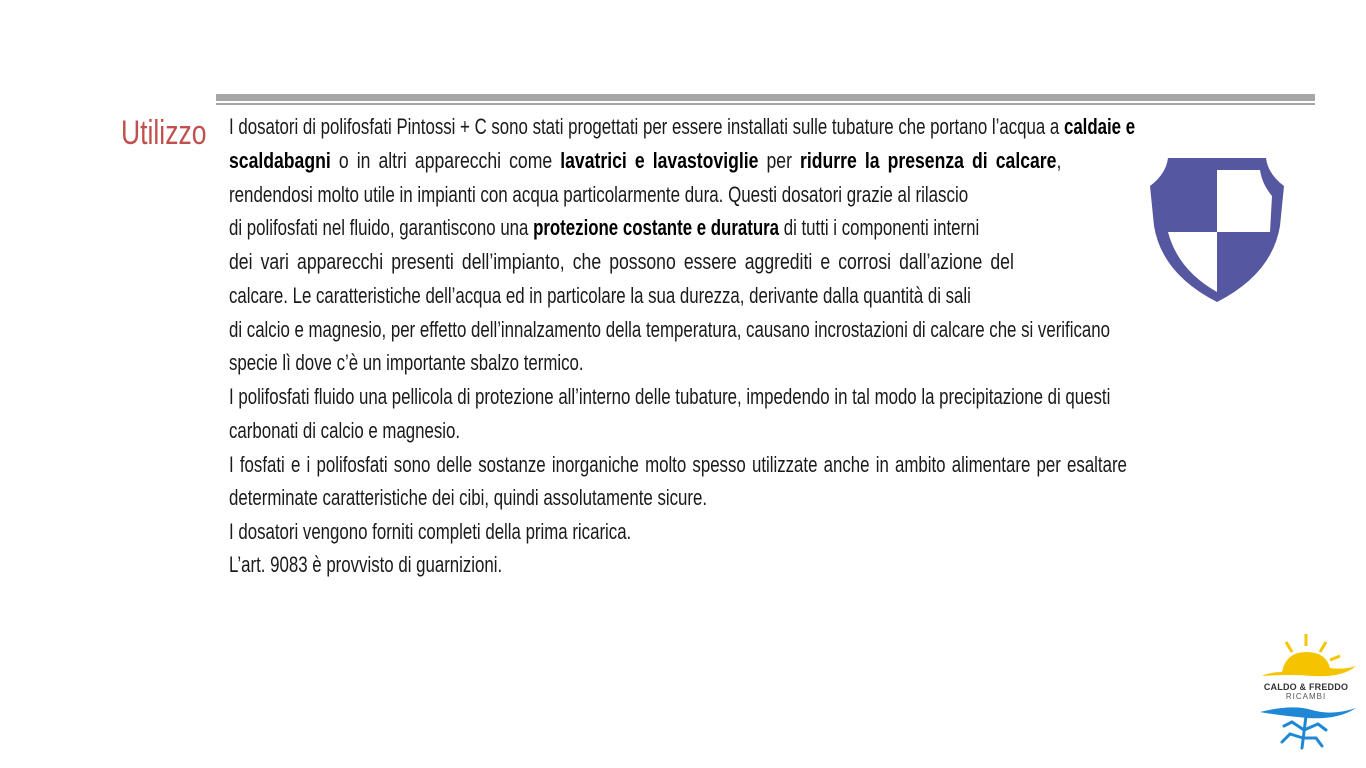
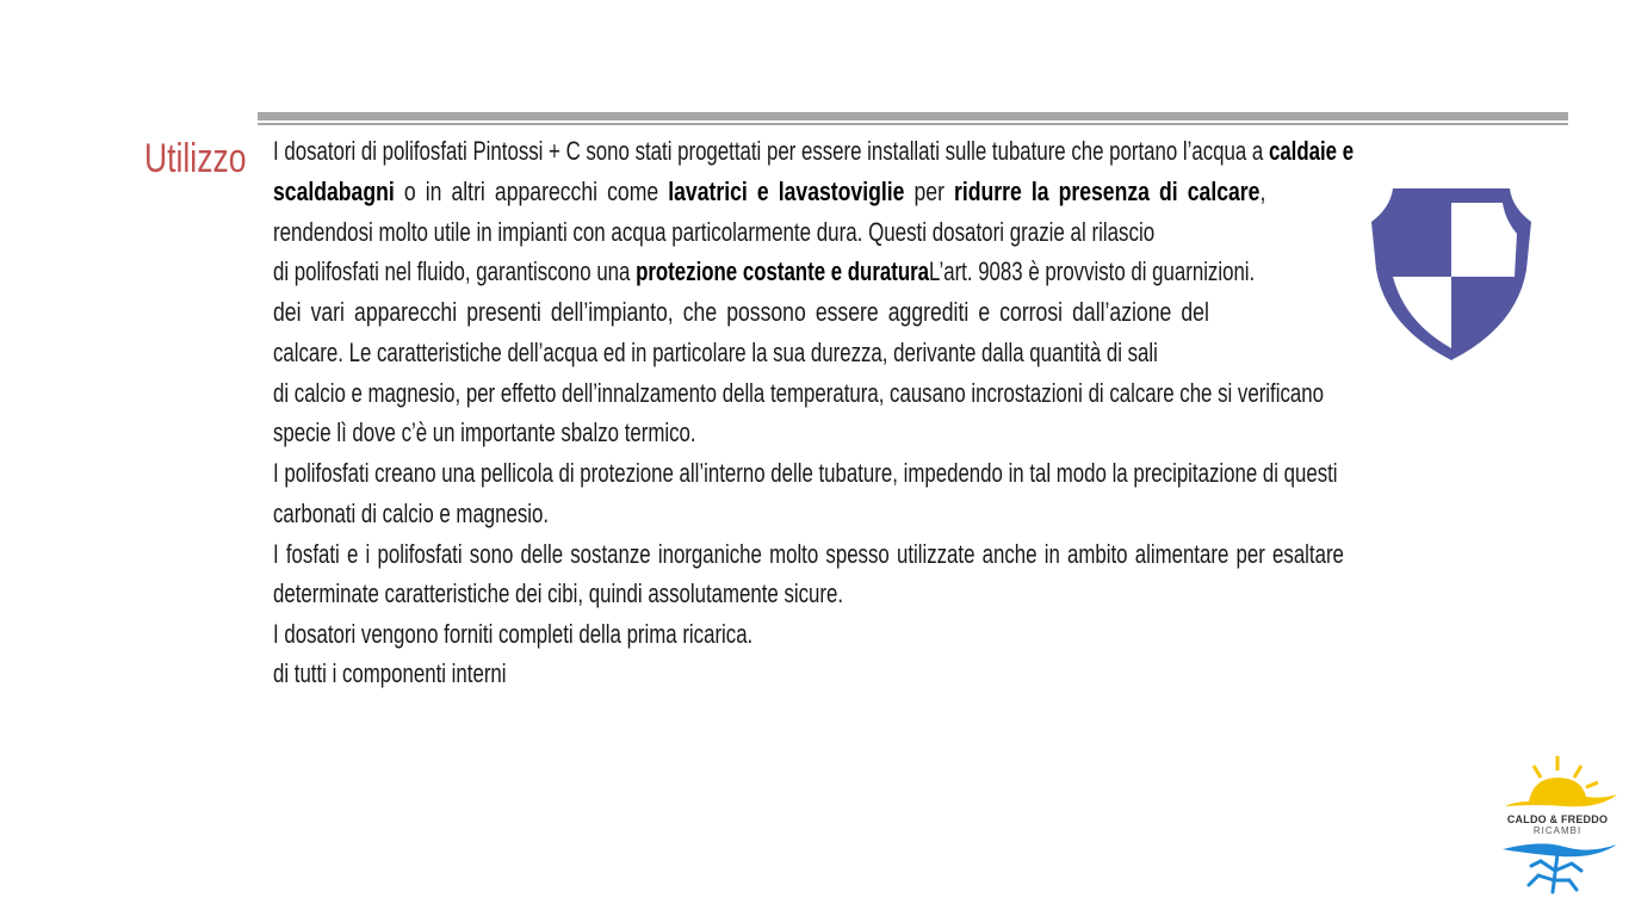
  Utilizzo
  I dosatori di polifosfati Pintossi + C sono stati progettati per essere installati sulle tubature che portano l’acqua a caldaie e
  scaldabagni o in altri apparecchi come lavatrici e lavastoviglie per ridurre la presenza di calcare,
  rendendosi molto utile in impianti con acqua particolarmente dura. Questi dosatori grazie al rilascio
- di polifosfati nel fluido, garantiscono una protezione costante e duratura di tutti i componenti interni
+ di polifosfati nel fluido, garantiscono una protezione costante e duraturaL’art. 9083 è provvisto di guarnizioni.
  dei vari apparecchi presenti dell’impianto, che possono essere aggrediti e corrosi dall’azione del
  calcare. Le caratteristiche dell’acqua ed in particolare la sua durezza, derivante dalla quantità di sali
  di calcio e magnesio, per effetto dell’innalzamento della temperatura, causano incrostazioni di calcare che si verificano
  specie lì dove c’è un importante sbalzo termico.
- I polifosfati fluido una pellicola di protezione all’interno delle tubature, impedendo in tal modo la precipitazione di questi
+ I polifosfati creano una pellicola di protezione all’interno delle tubature, impedendo in tal modo la precipitazione di questi
  carbonati di calcio e magnesio.
  I fosfati e i polifosfati sono delle sostanze inorganiche molto spesso utilizzate anche in ambito alimentare per esaltare
  determinate caratteristiche dei cibi, quindi assolutamente sicure.
  I dosatori vengono forniti completi della prima ricarica.
- L’art. 9083 è provvisto di guarnizioni.
+ di tutti i componenti interni
  CALDO & FREDDO
  RICAMBI
